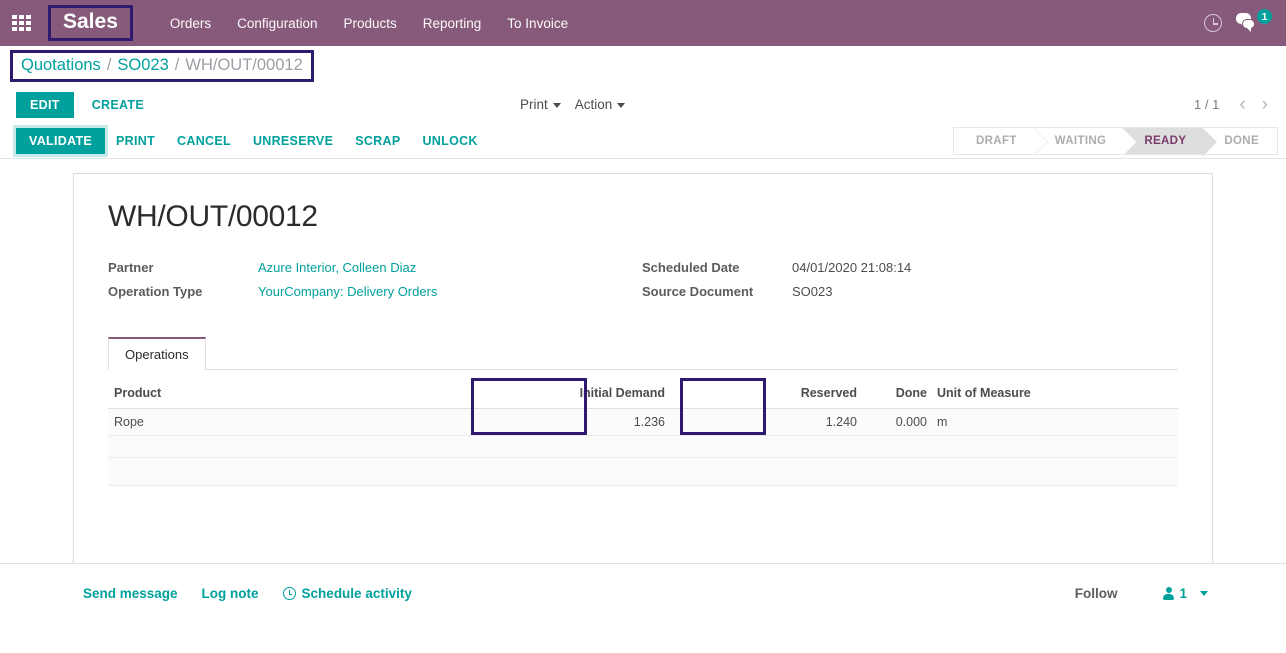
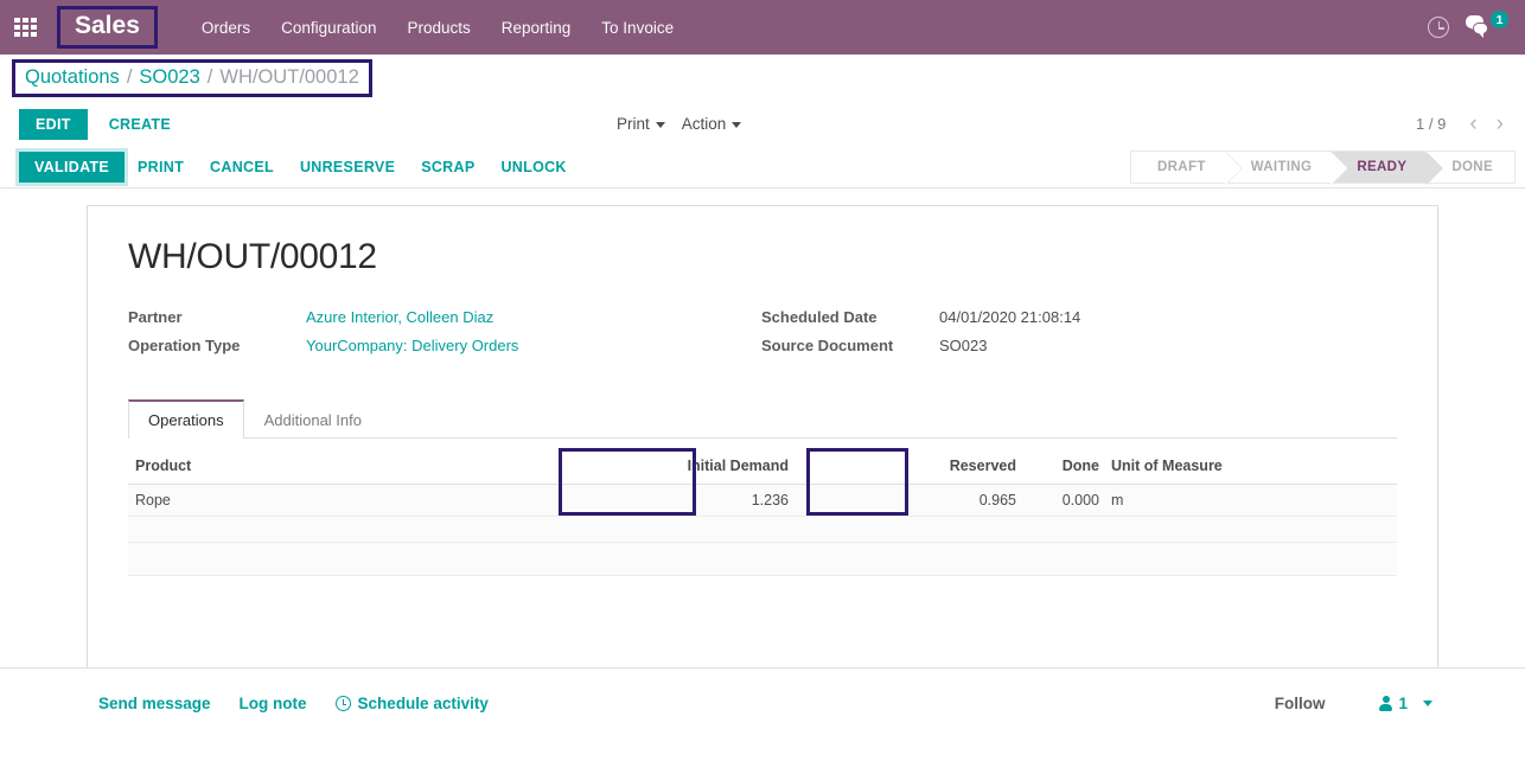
  Sales
  Orders
  Configuration
  Products
  Reporting
  To Invoice
  1
  Quotations
  /
  SO023
  /
  WH/OUT/00012
  EDIT
  CREATE
  Print
  Action
- 1 / 1
+ 1 / 9
  ‹
  ›
  VALIDATE
  PRINT
  CANCEL
  UNRESERVE
  SCRAP
  UNLOCK
  DRAFT
  WAITING
  READY
  DONE
  WH/OUT/00012
  Partner
  Azure Interior, Colleen Diaz
  Operation Type
  YourCompany: Delivery Orders
  Scheduled Date
  04/01/2020 21:08:14
  Source Document
  SO023
  Operations
+ Additional Info
  Product	Initial Demand	Reserved	Done	Unit of Measure
- Rope	1.236	1.240	0.000	m
+ Rope	1.236	0.965	0.000	m
  Send message
  Log note
  Schedule activity
  Follow
  1
